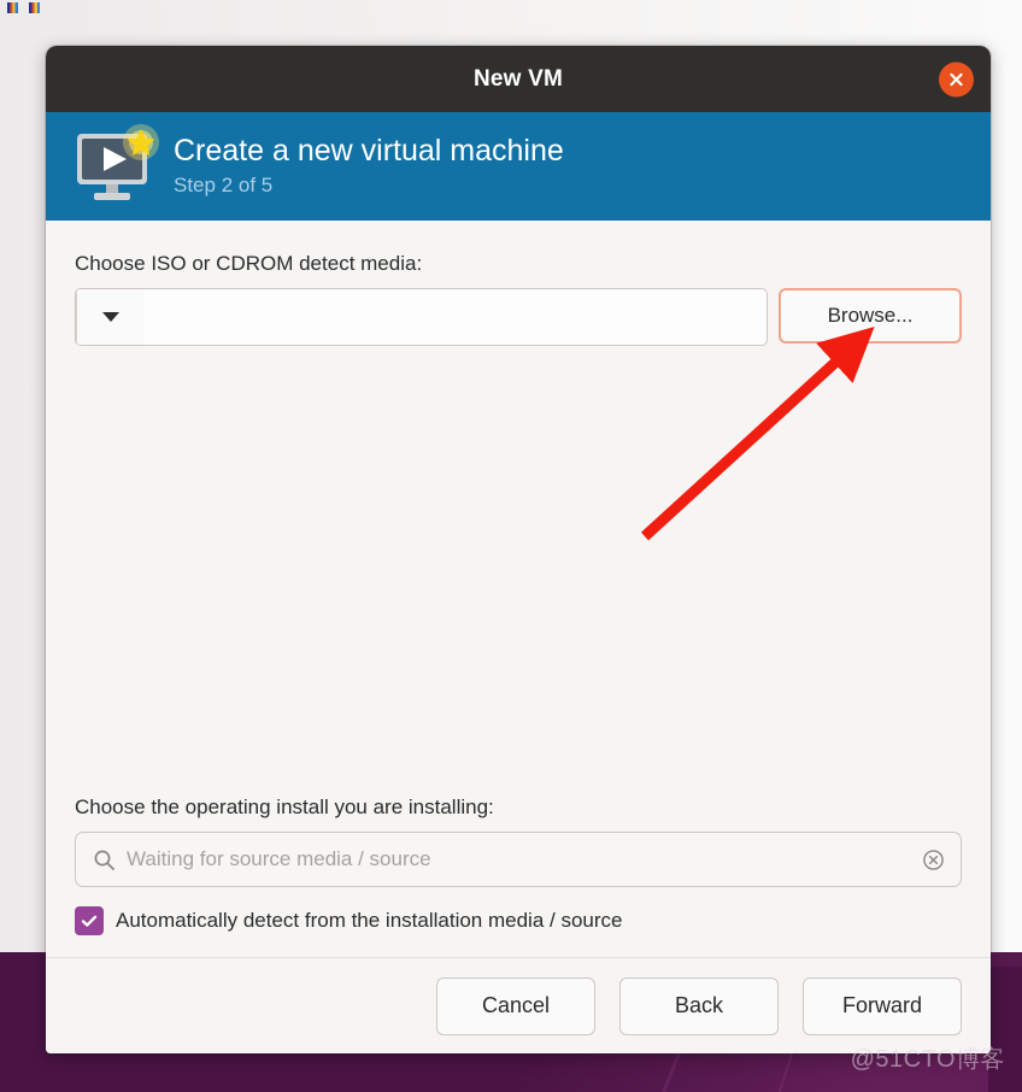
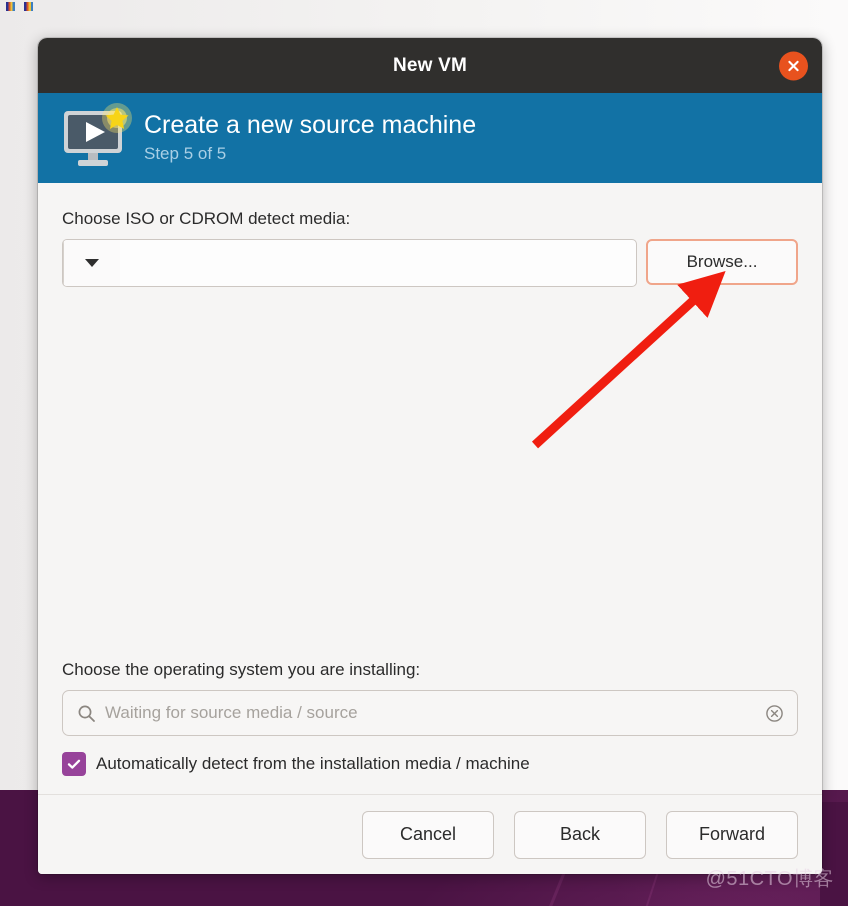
  New VM
- Create a new virtual machine
+ Create a new source machine
- Step 2 of 5
+ Step 5 of 5
  Choose ISO or CDROM detect media:
  Browse...
- Choose the operating install you are installing:
+ Choose the operating system you are installing:
  Waiting for source media / source
- Automatically detect from the installation media / source
+ Automatically detect from the installation media / machine
  Cancel
  Back
  Forward
  @51CTO博客
